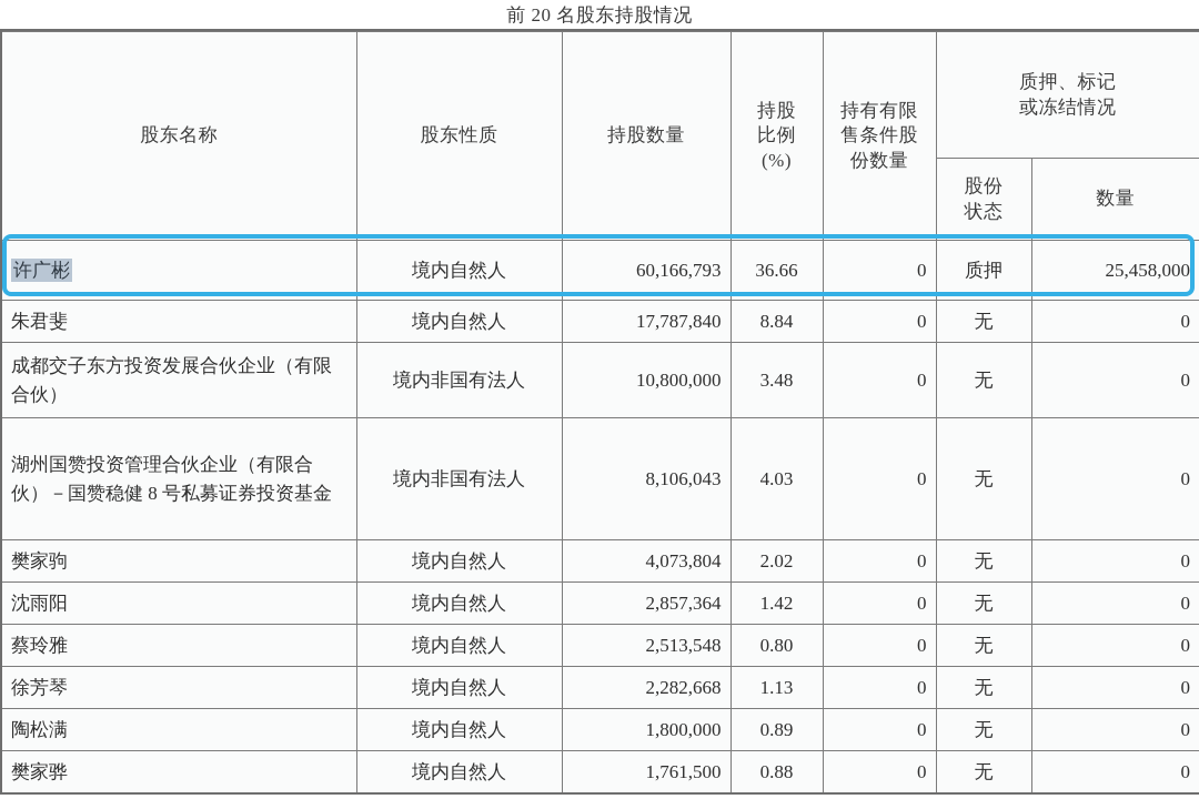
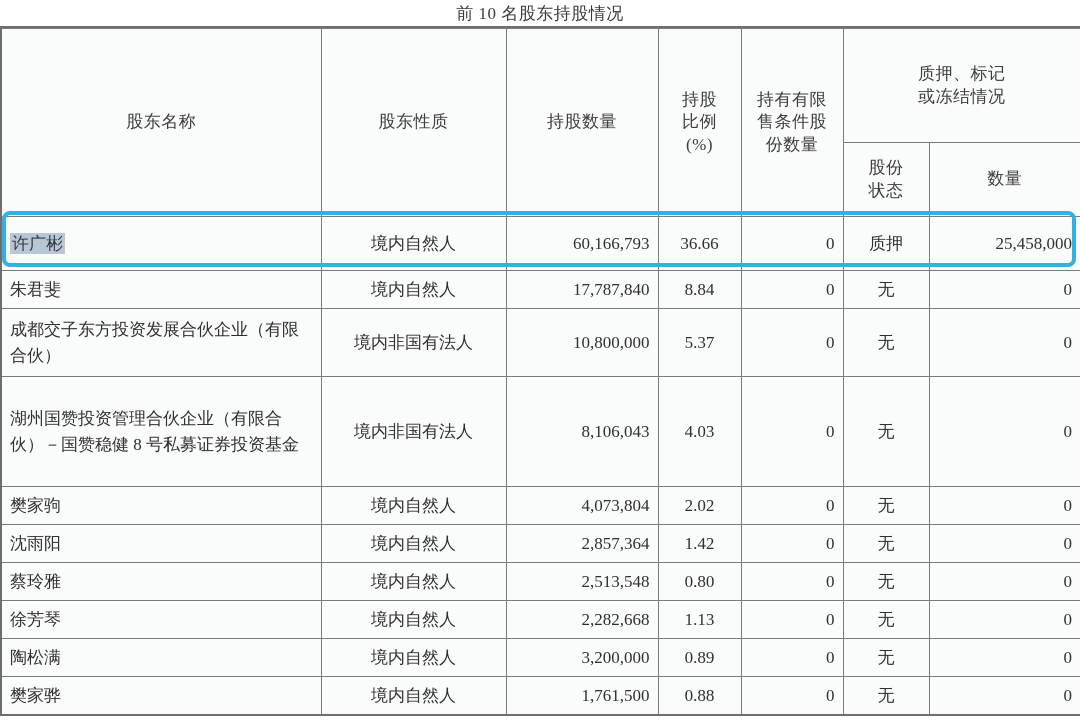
- 前 20 名股东持股情况
+ 前 10 名股东持股情况
  股东名称	股东性质	持股数量	持股 比例 (%)	持有有限售条件股份数量	质押、标记 或冻结情况
  股份 状态	数量
  许广彬	境内自然人	60,166,793	36.66	0	质押	25,458,000
  朱君斐	境内自然人	17,787,840	8.84	0	无	0
- 成都交子东方投资发展合伙企业（有限合伙）	境内非国有法人	10,800,000	3.48	0	无	0
+ 成都交子东方投资发展合伙企业（有限合伙）	境内非国有法人	10,800,000	5.37	0	无	0
  湖州国赞投资管理合伙企业（有限合伙）－国赞稳健 8 号私募证券投资基金	境内非国有法人	8,106,043	4.03	0	无	0
  樊家驹	境内自然人	4,073,804	2.02	0	无	0
  沈雨阳	境内自然人	2,857,364	1.42	0	无	0
  蔡玲雅	境内自然人	2,513,548	0.80	0	无	0
  徐芳琴	境内自然人	2,282,668	1.13	0	无	0
- 陶松满	境内自然人	1,800,000	0.89	0	无	0
+ 陶松满	境内自然人	3,200,000	0.89	0	无	0
  樊家骅	境内自然人	1,761,500	0.88	0	无	0
